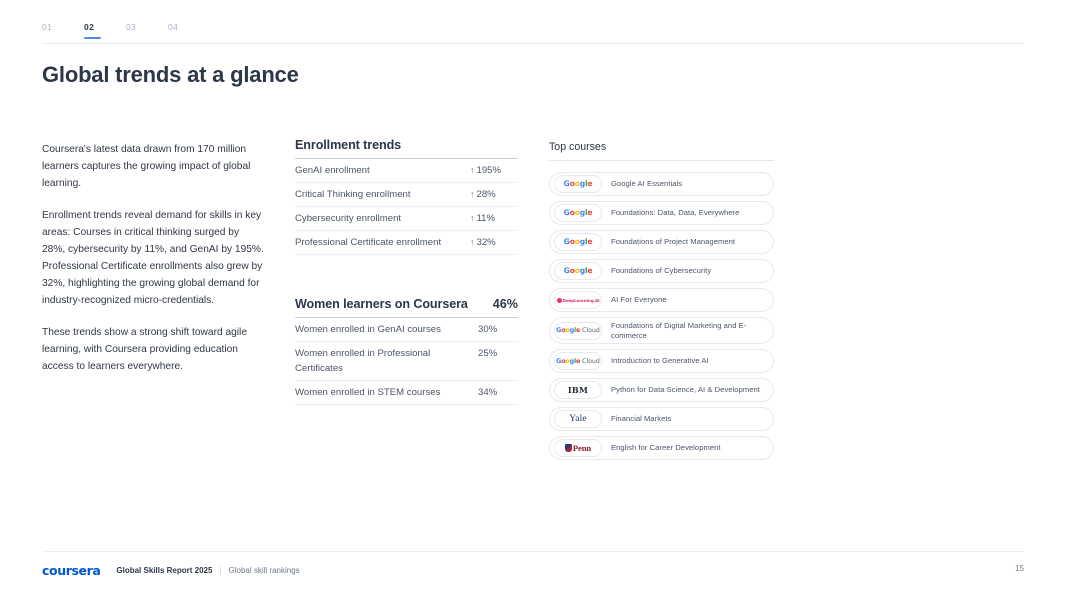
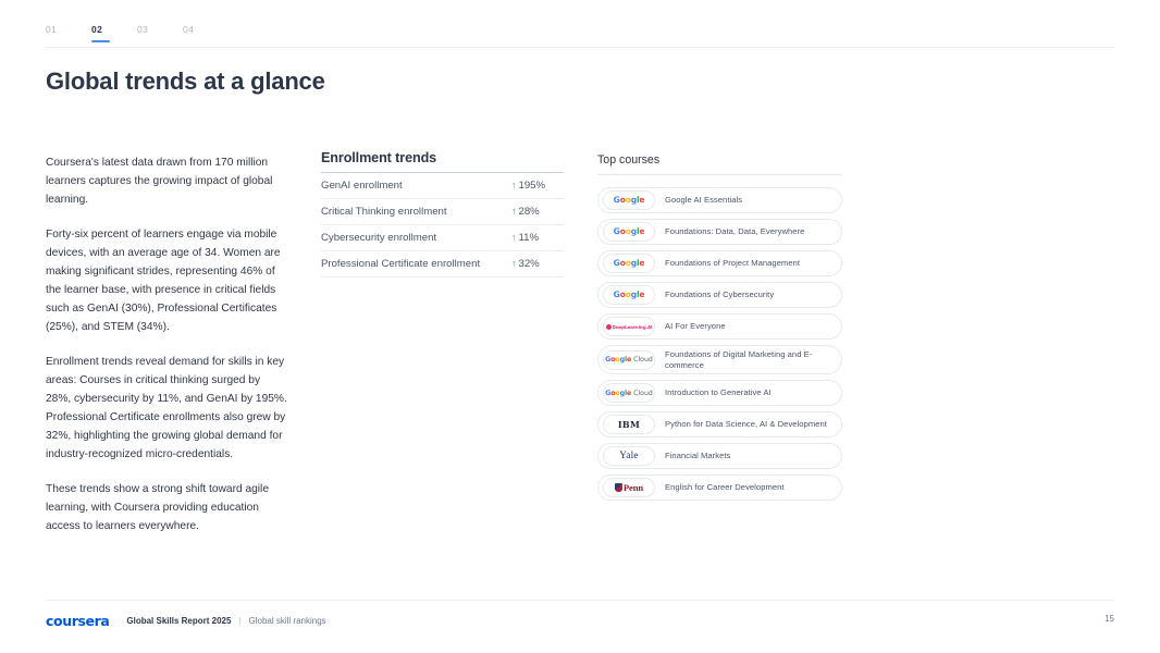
  01
  02
  03
  04
  Global trends at a glance
  Coursera's latest data drawn from 170 million learners captures the growing impact of global learning.
+ Forty-six percent of learners engage via mobile devices, with an average age of 34. Women are making significant strides, representing 46% of the learner base, with presence in critical fields such as GenAI (30%), Professional Certificates (25%), and STEM (34%).
  Enrollment trends reveal demand for skills in key areas: Courses in critical thinking surged by 28%, cybersecurity by 11%, and GenAI by 195%. Professional Certificate enrollments also grew by 32%, highlighting the growing global demand for industry-recognized micro-credentials.
  These trends show a strong shift toward agile learning, with Coursera providing education access to learners everywhere.
  Enrollment trends
  GenAI enrollment
  ↑ 195%
  Critical Thinking enrollment
  ↑ 28%
  Cybersecurity enrollment
  ↑ 11%
  Professional Certificate enrollment
  ↑ 32%
- Women learners on Coursera
- 46%
- Women enrolled in GenAI courses
- 30%
- Women enrolled in Professional Certificates
- 25%
- Women enrolled in STEM courses
- 34%
  Top courses
  Google
  Google AI Essentials
  Google
  Foundations: Data, Data, Everywhere
  Google
  Foundations of Project Management
  Google
  Foundations of Cybersecurity
  AI For Everyone
  Google
  Foundations of Digital Marketing and E-commerce
  Google
  Introduction to Generative AI
  IBM
  Python for Data Science, AI & Development
  Yale
  Financial Markets
  Penn
  English for Career Development
  coursera
  Global Skills Report 2025
  |
  Global skill rankings
  15
